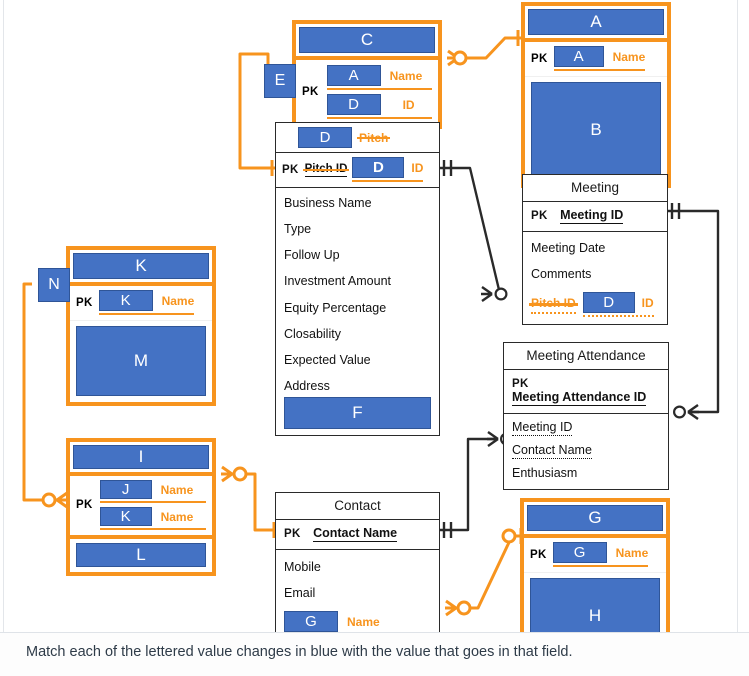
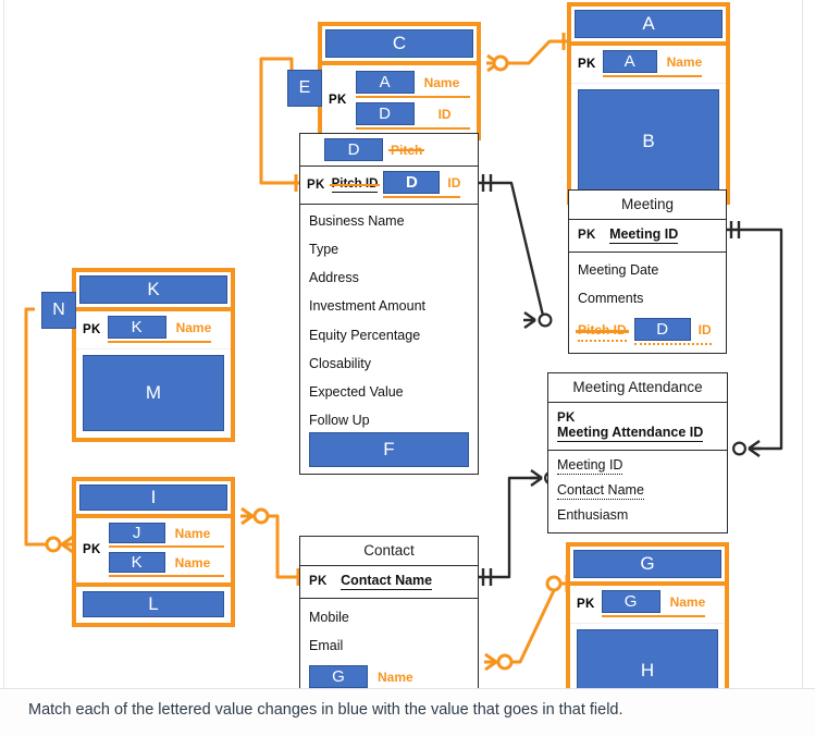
  C
  PK
  A
  Name
  D
  ID
  A
  PK
  A
  Name
  B
  D
  Pitch
  PK
  Pitch ID
  D
  ID
  Business Name
  Type
- Follow Up
+ Address
  Investment Amount
  Equity Percentage
  Closability
  Expected Value
- Address
+ Follow Up
  F
  Meeting
  PK Meeting ID
  Meeting Date
  Comments
  Pitch ID
  D
  ID
  Meeting Attendance
  PK Meeting Attendance ID
  Meeting ID
  Contact Name
  Enthusiasm
  Contact
  PK Contact Name
  Mobile
  Email
  G
  Name
  G
  PK
  G
  Name
  H
  K
  PK
  K
  Name
  M
  I
  PK
  J
  Name
  K
  Name
  L
  E
  N
  Match each of the lettered value changes in blue with the value that goes in that field.
